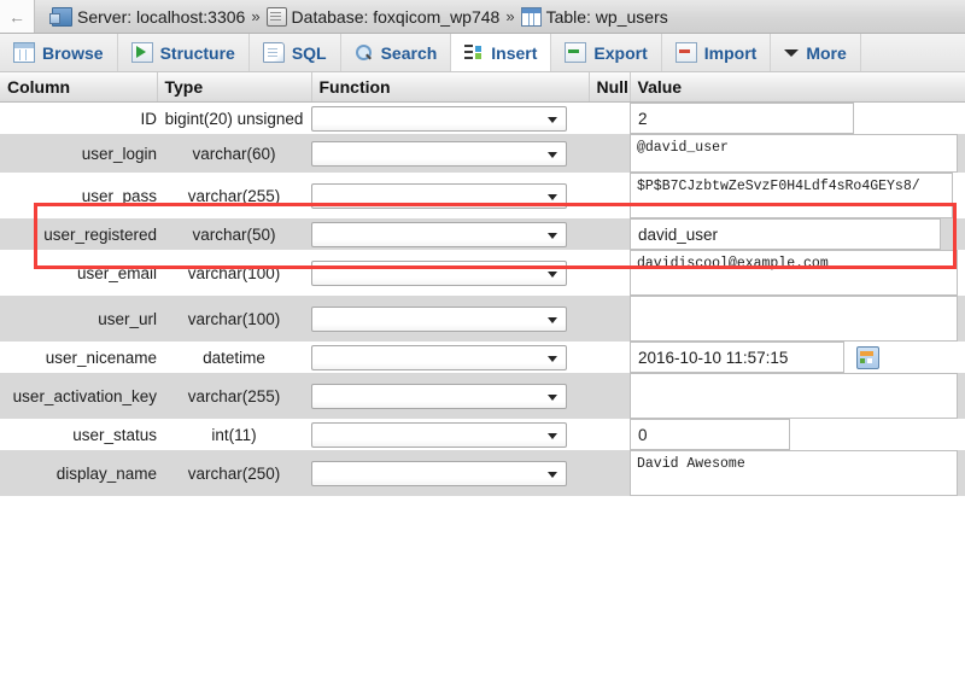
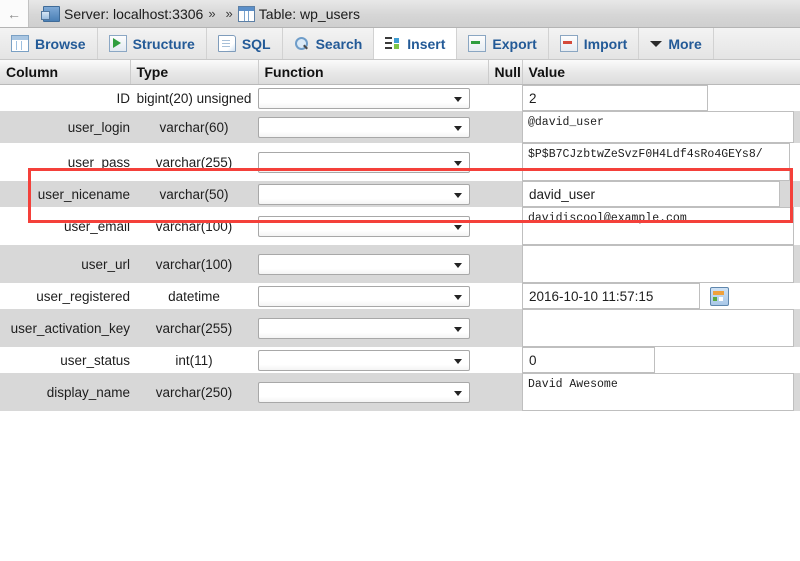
  ←
  Server: localhost:3306
  »
- Database: foxqicom_wp748
  »
  Table: wp_users
  Browse
  Structure
  SQL
  Search
  Insert
  Export
  Import
  More
  Column	Type	Function	Null	Value
  ID	bigint(20) unsigned			2
  user_login	varchar(60)			@david_user
  user_pass	varchar(255)			$P$B7CJzbtwZeSvzF0H4Ldf4sRo4GEYs8/
- user_registered	varchar(50)			david_user
+ user_nicename	varchar(50)			david_user
  user_email	varchar(100)			davidiscool@example.com
  user_url	varchar(100)
- user_nicename	datetime			2016-10-10 11:57:15
+ user_registered	datetime			2016-10-10 11:57:15
  user_activation_key	varchar(255)
  user_status	int(11)			0
  display_name	varchar(250)			David Awesome
